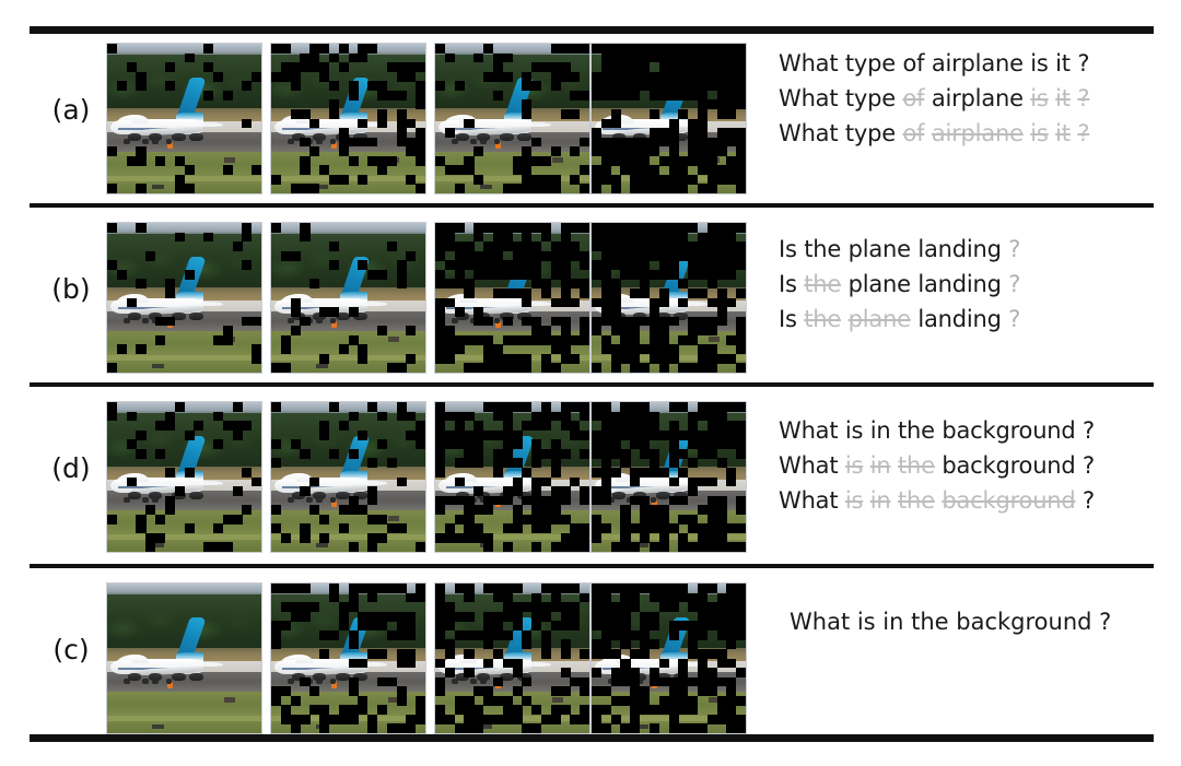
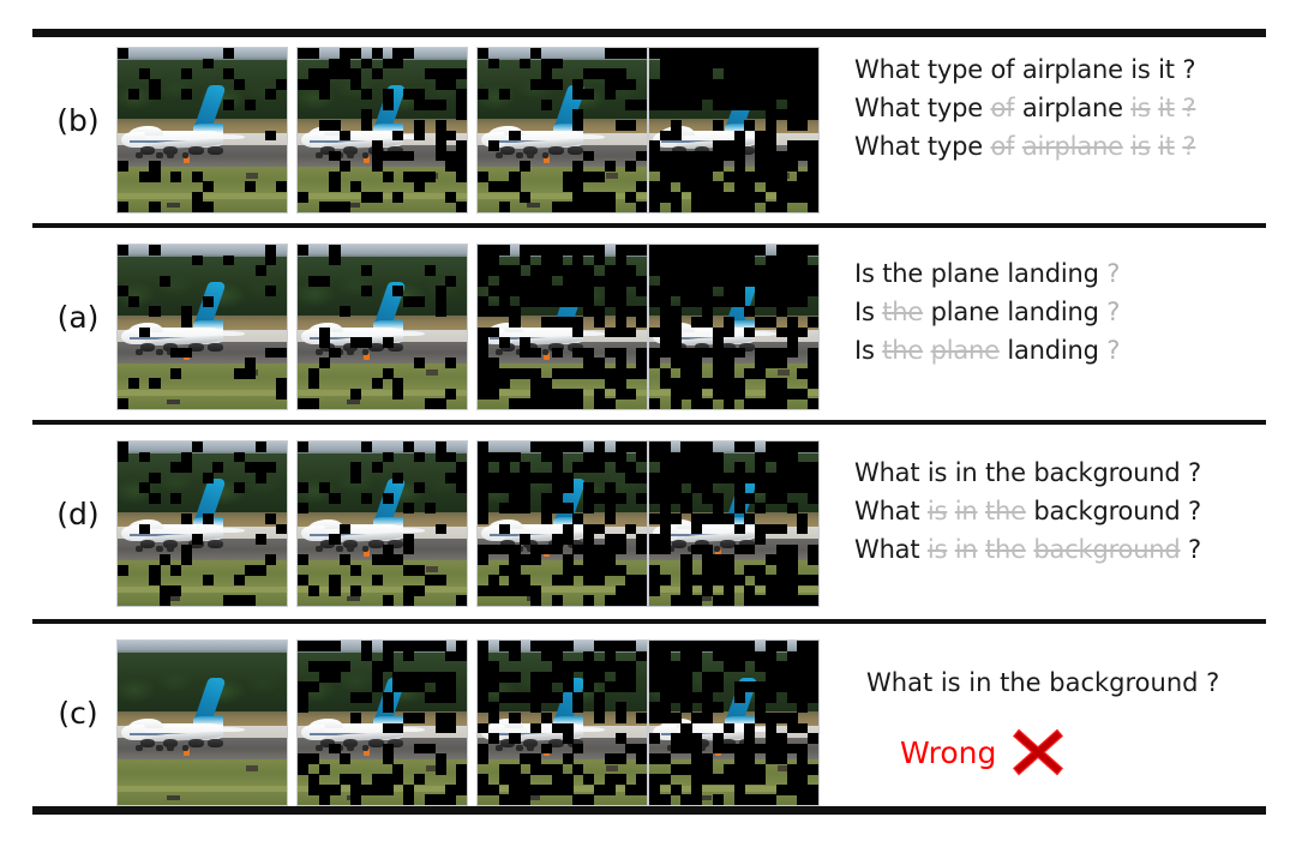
- (a)
+ (b)
  What type of airplane is it ?
  What type of airplane is it ?
  What type of airplane is it ?
- (b)
+ (a)
  Is the plane landing ?
  Is the plane landing ?
  Is the plane landing ?
  (d)
  What is in the background ?
  What is in the background ?
  What is in the background ?
  (c)
  What is in the background ?
+ Wrong
